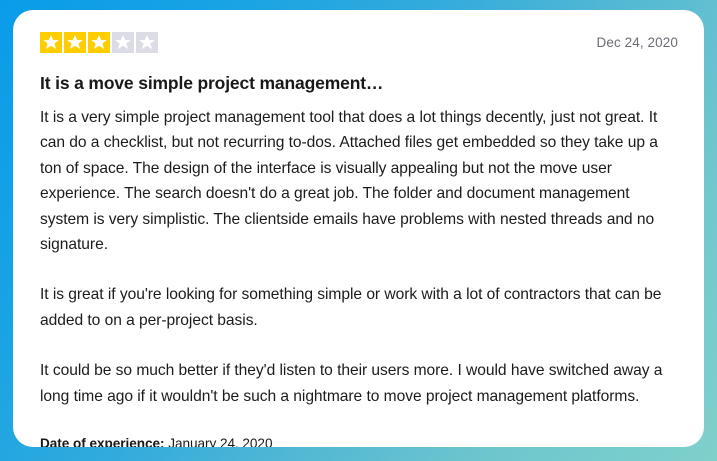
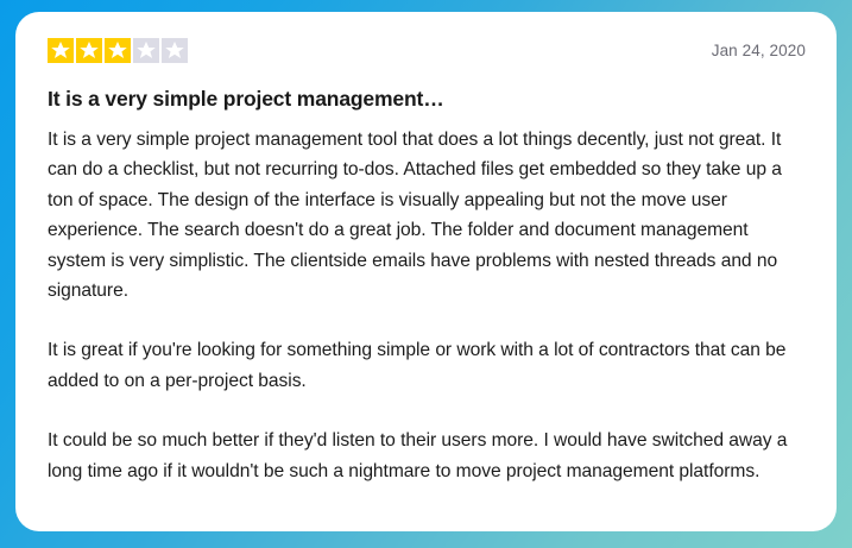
- Dec 24, 2020
+ Jan 24, 2020
- It is a move simple project management…
+ It is a very simple project management…
  It is a very simple project management tool that does a lot things decently, just not great. It can do a checklist, but not recurring to-dos. Attached files get embedded so they take up a ton of space. The design of the interface is visually appealing but not the move user experience. The search doesn't do a great job. The folder and document management system is very simplistic. The clientside emails have problems with nested threads and no signature.
  It is great if you're looking for something simple or work with a lot of contractors that can be added to on a per-project basis.
  It could be so much better if they'd listen to their users more. I would have switched away a long time ago if it wouldn't be such a nightmare to move project management platforms.
- Date of experience: January 24, 2020
